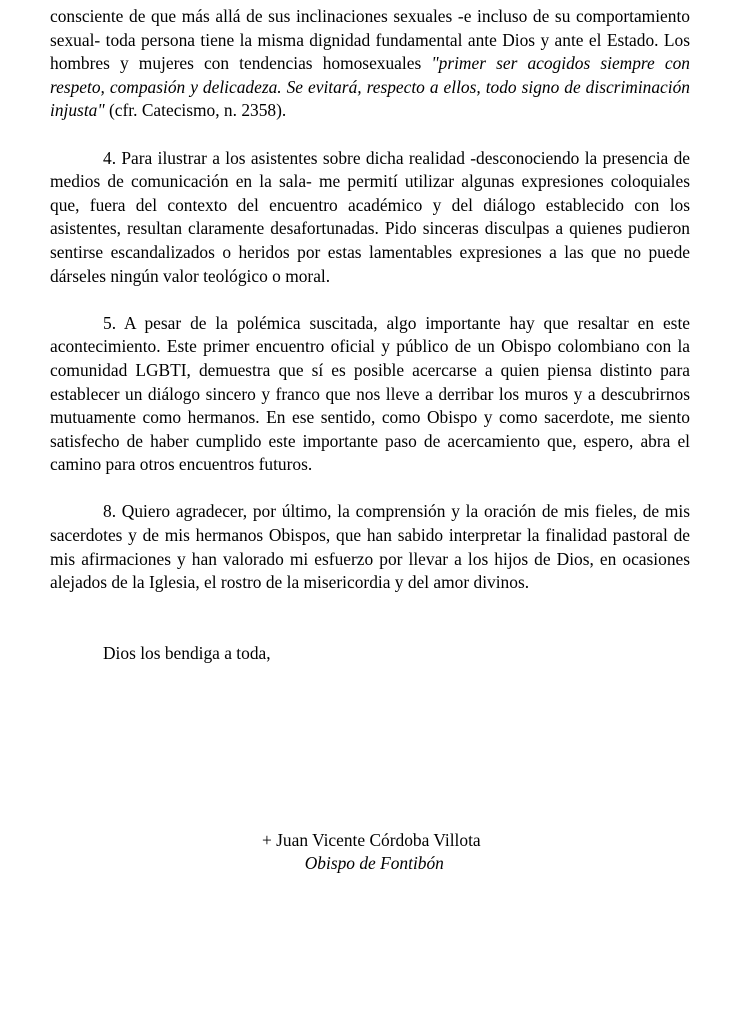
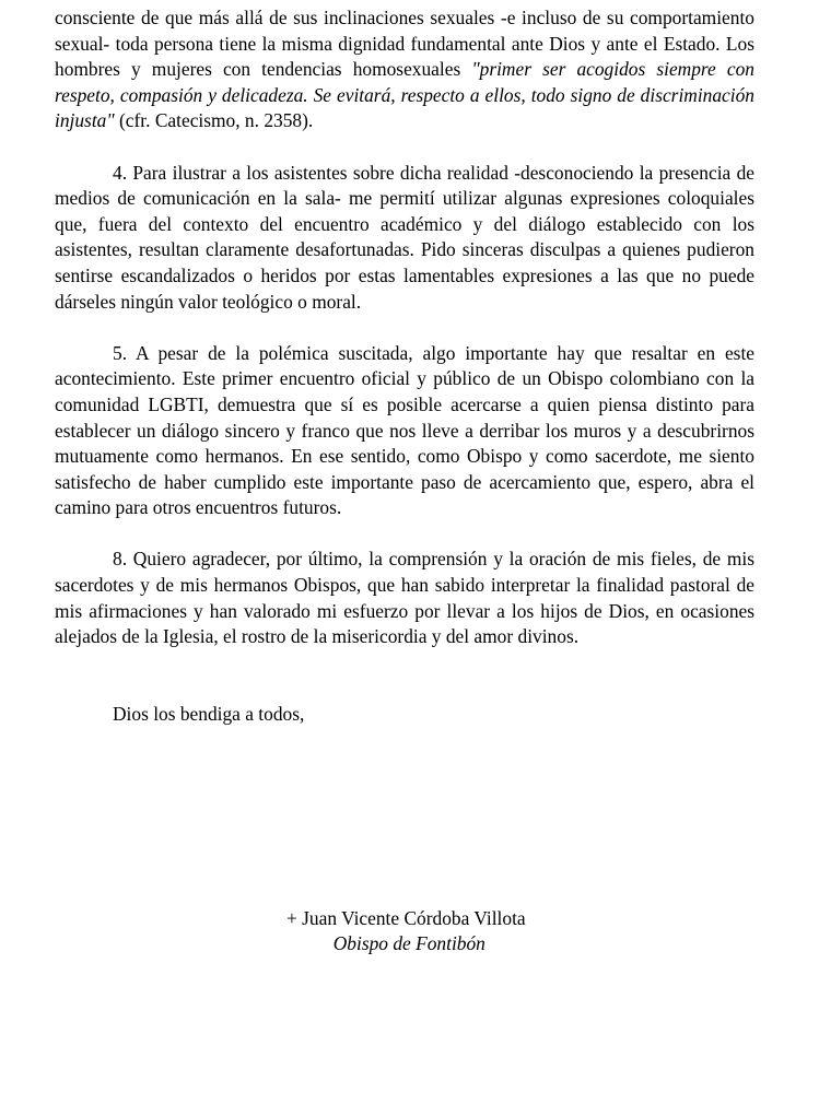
  consciente de que más allá de sus inclinaciones sexuales -e incluso de su comportamiento sexual- toda persona tiene la misma dignidad fundamental ante Dios y ante el Estado. Los hombres y mujeres con tendencias homosexuales "primer ser acogidos siempre con respeto, compasión y delicadeza. Se evitará, respecto a ellos, todo signo de discriminación injusta" (cfr. Catecismo, n. 2358).
  4. Para ilustrar a los asistentes sobre dicha realidad -desconociendo la presencia de medios de comunicación en la sala- me permití utilizar algunas expresiones coloquiales que, fuera del contexto del encuentro académico y del diálogo establecido con los asistentes, resultan claramente desafortunadas. Pido sinceras disculpas a quienes pudieron sentirse escandalizados o heridos por estas lamentables expresiones a las que no puede dárseles ningún valor teológico o moral.
  5. A pesar de la polémica suscitada, algo importante hay que resaltar en este acontecimiento. Este primer encuentro oficial y público de un Obispo colombiano con la comunidad LGBTI, demuestra que sí es posible acercarse a quien piensa distinto para establecer un diálogo sincero y franco que nos lleve a derribar los muros y a descubrirnos mutuamente como hermanos. En ese sentido, como Obispo y como sacerdote, me siento satisfecho de haber cumplido este importante paso de acercamiento que, espero, abra el camino para otros encuentros futuros.
  8. Quiero agradecer, por último, la comprensión y la oración de mis fieles, de mis sacerdotes y de mis hermanos Obispos, que han sabido interpretar la finalidad pastoral de mis afirmaciones y han valorado mi esfuerzo por llevar a los hijos de Dios, en ocasiones alejados de la Iglesia, el rostro de la misericordia y del amor divinos.
- Dios los bendiga a toda,
+ Dios los bendiga a todos,
  + Juan Vicente Córdoba Villota
  Obispo de Fontibón
